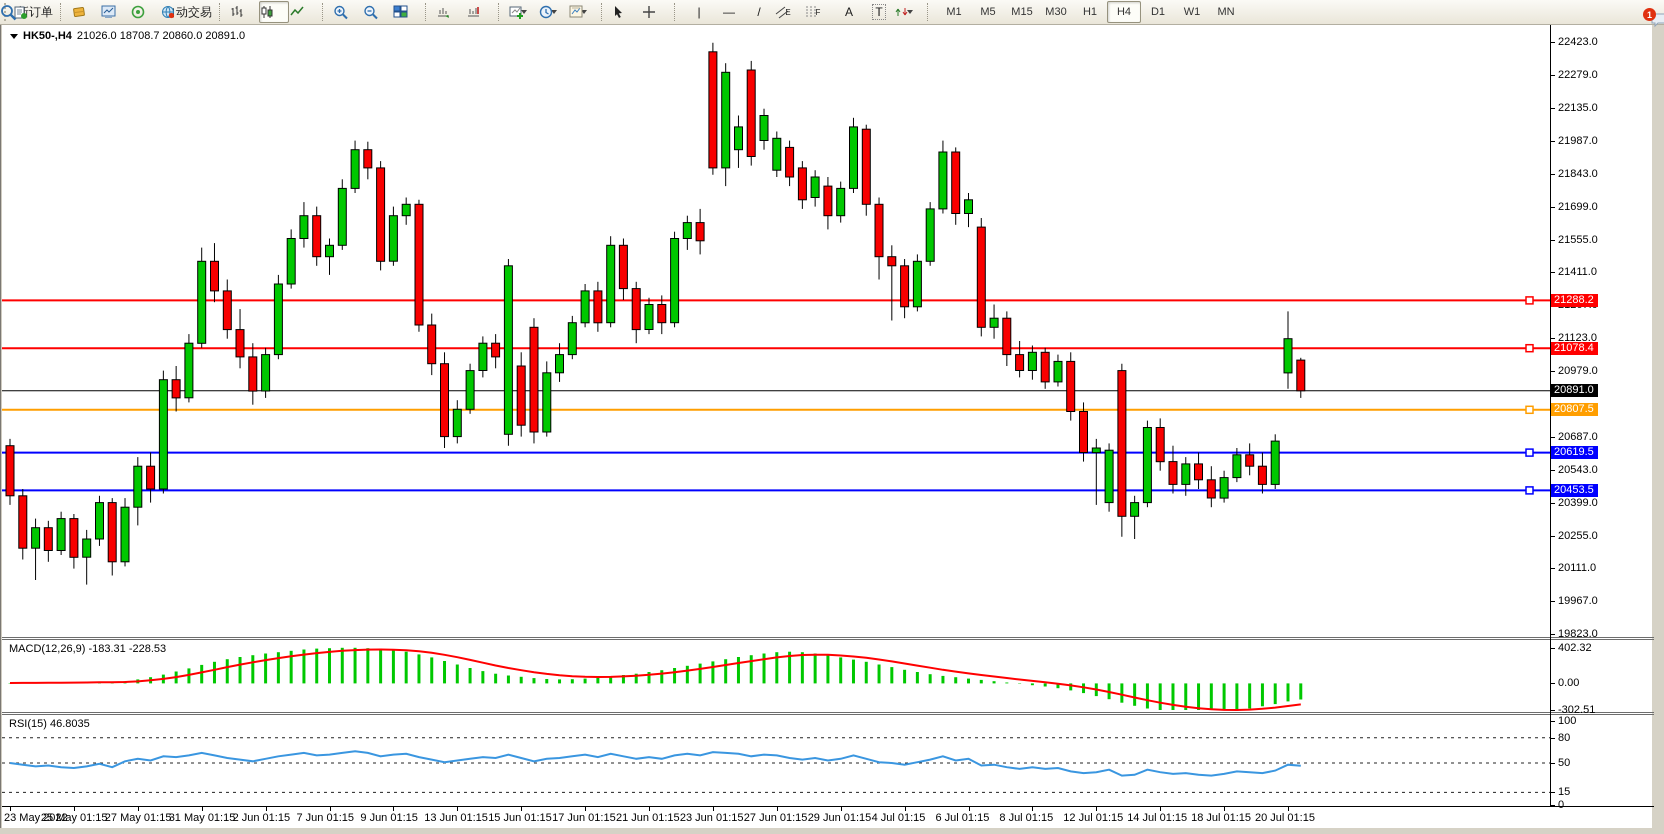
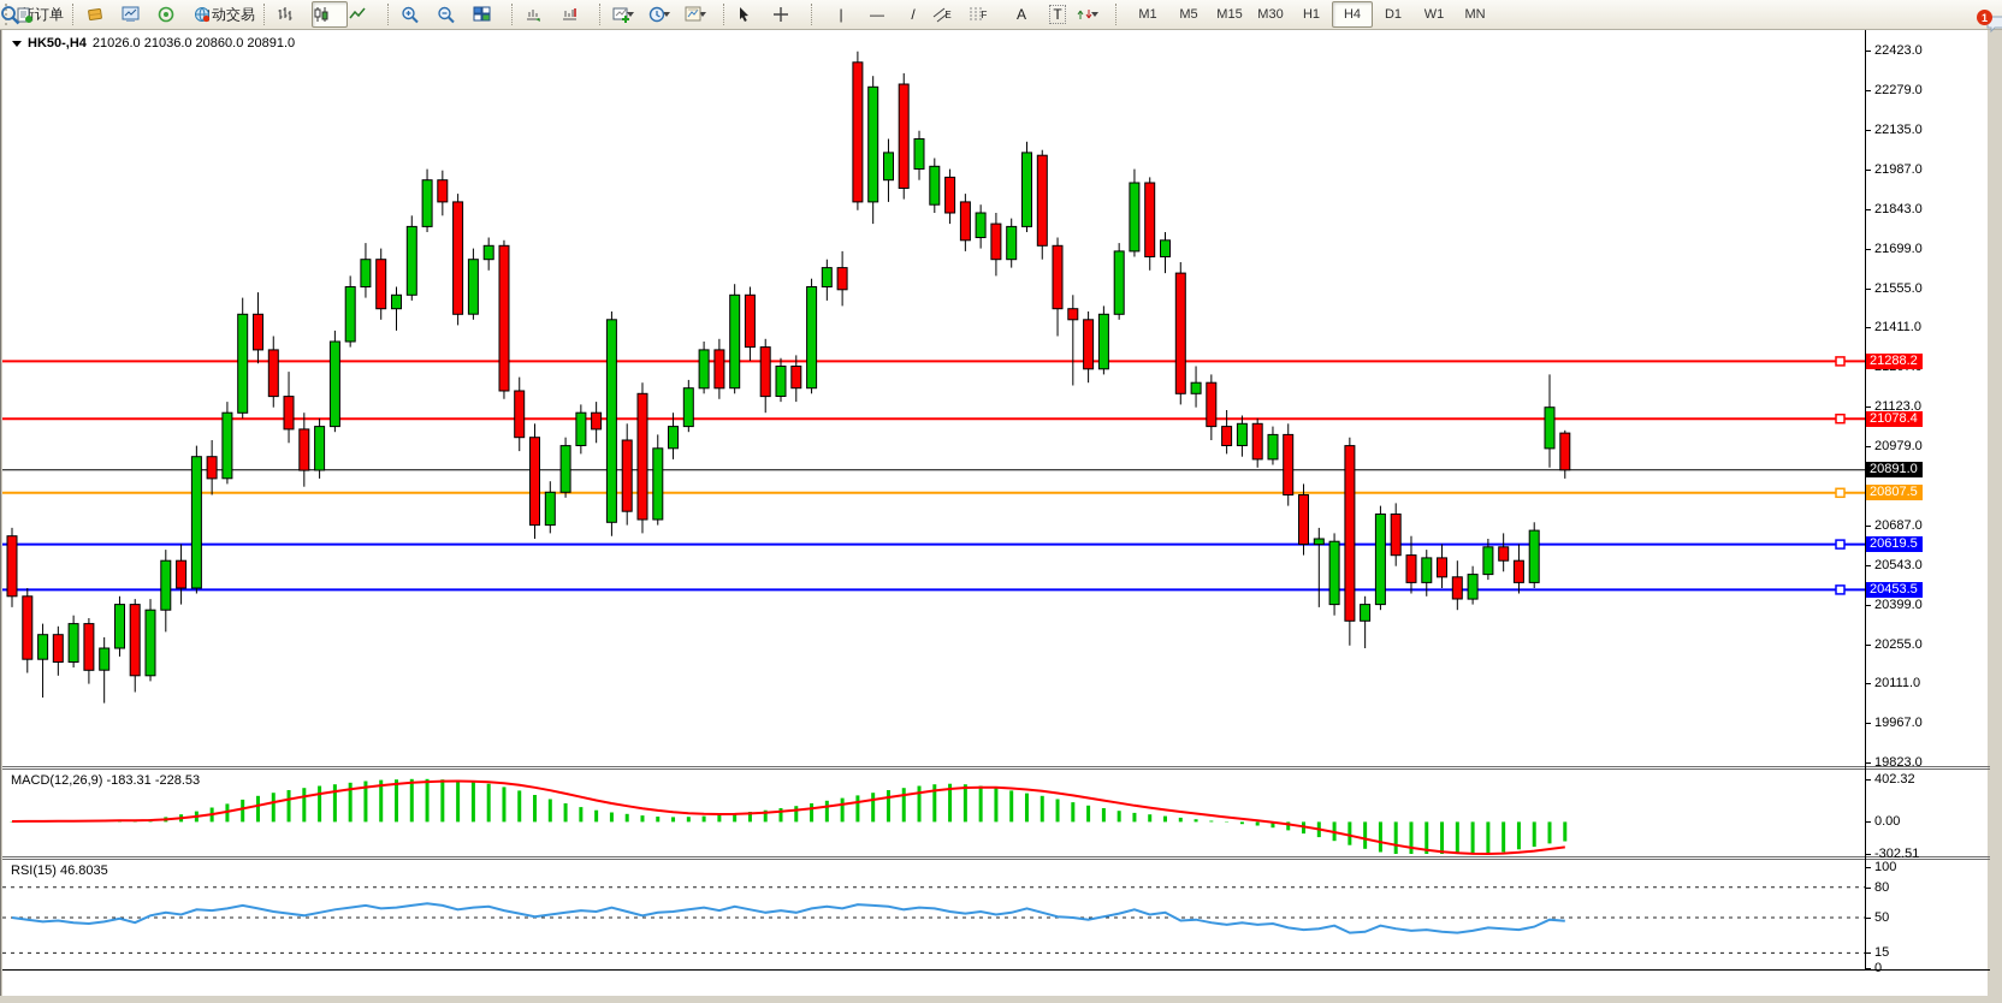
  动交易
  |
  —
  /
  E
  F
  A
  T
  M1
  M5
  M15
  M30
  H1
  H4
  D1
  W1
  MN
  1
  HK50-,H4
- 21026.0 18708.7 20860.0 20891.0
+ 21026.0 21036.0 20860.0 20891.0
  MACD(12,26,9) -183.31 -228.53
  RSI(15) 46.8035
  22423.0
  22279.0
  22135.0
  21987.0
  21843.0
  21699.0
  21555.0
  21411.0
  21123.0
  20979.0
  20687.0
  20543.0
  20399.0
  20255.0
  20111.0
  19967.0
  19823.0
  402.32
  0.00
  -302.51
  100
  80
  50
  15
  0
  21288.2
  21078.4
  20891.0
  20807.5
  20619.5
  20453.5
- 23 May 2022
- 25 May 01:15
- 27 May 01:15
- 31 May 01:15
- 2 Jun 01:15
- 7 Jun 01:15
- 9 Jun 01:15
- 13 Jun 01:15
- 15 Jun 01:15
- 17 Jun 01:15
- 21 Jun 01:15
- 23 Jun 01:15
- 27 Jun 01:15
- 29 Jun 01:15
- 4 Jul 01:15
- 6 Jul 01:15
- 8 Jul 01:15
- 12 Jul 01:15
- 14 Jul 01:15
- 18 Jul 01:15
- 20 Jul 01:15
